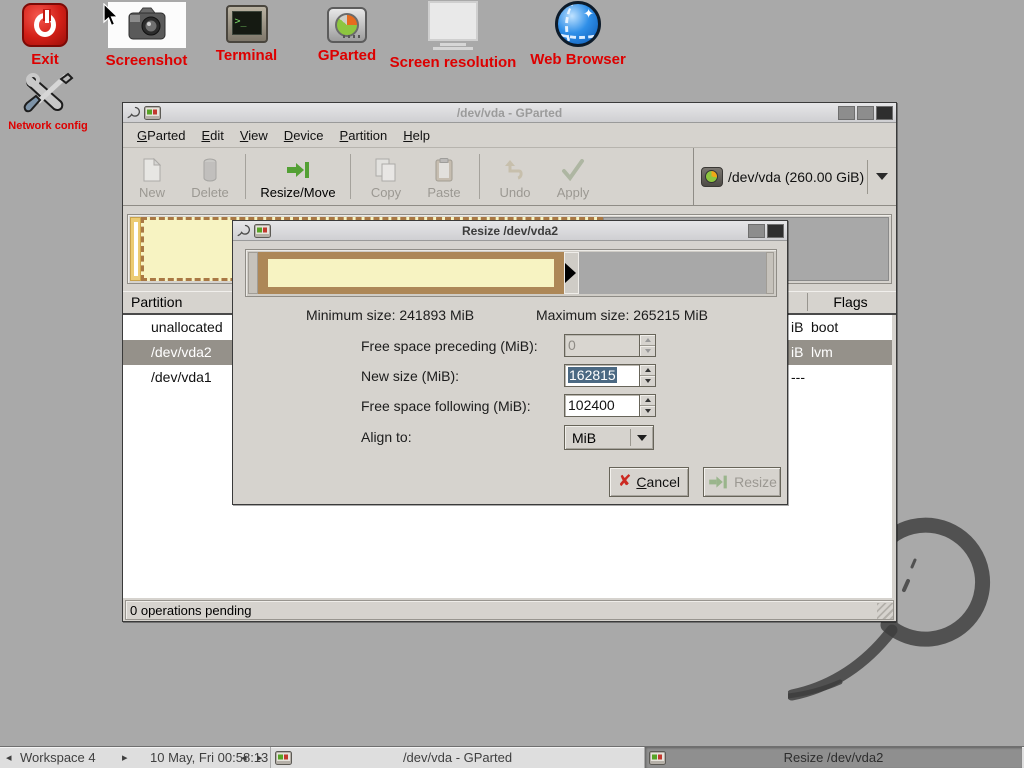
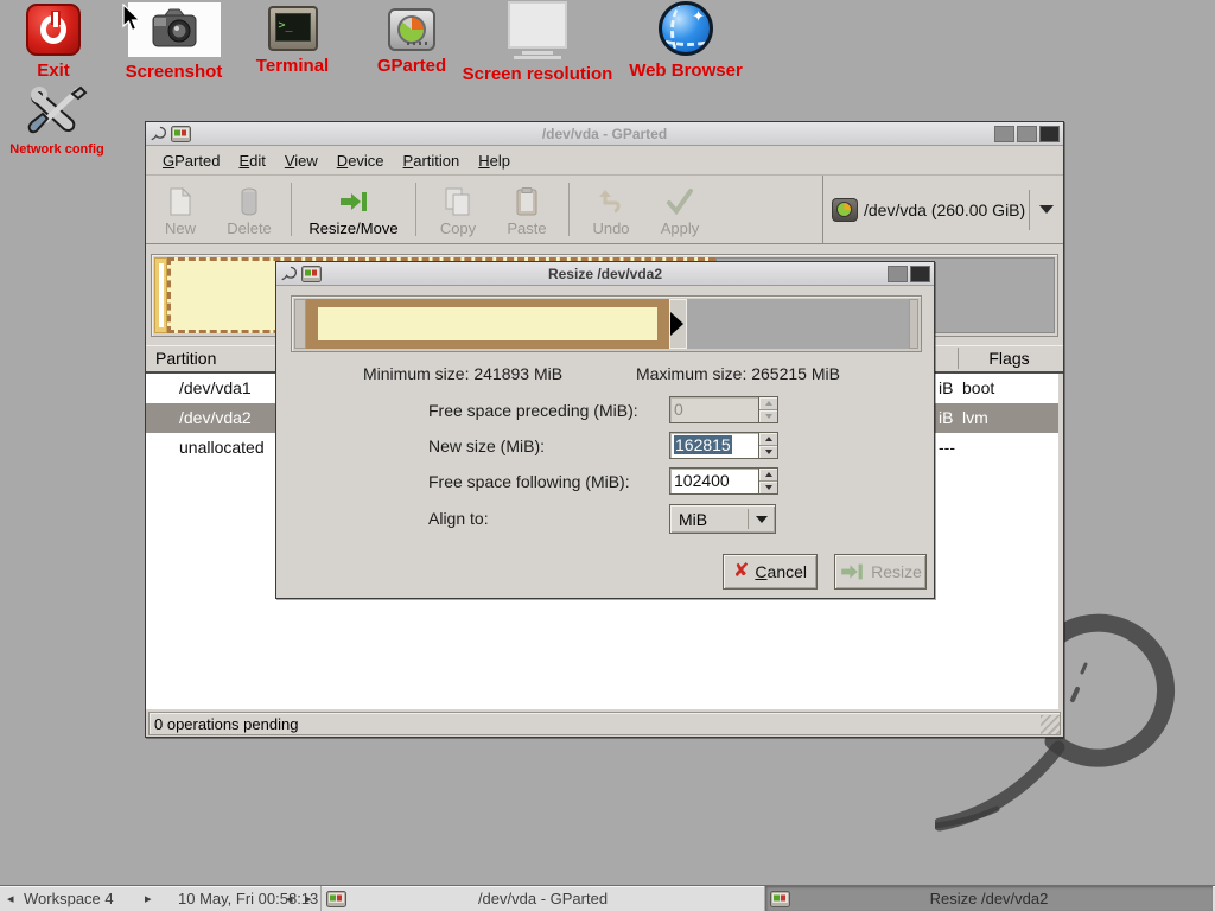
  Exit
  Screenshot
  >_
  Terminal
  GParted
  Screen resolution
  ✦
  Web Browser
  Network config
  /dev/vda - GParted
  GParted
  Edit
  View
  Device
  Partition
  Help
  New
  Delete
  Resize/Move
  Copy
  Paste
  Undo
  Apply
  /dev/vda (260.00 GiB)
  Partition
  Flags
- unallocated
+ /dev/vda1
  iB
  boot
  /dev/vda2
  iB
  lvm
- /dev/vda1
+ unallocated
  ---
  0 operations pending
  Resize /dev/vda2
  Minimum size: 241893 MiB
  Maximum size: 265215 MiB
  Free space preceding (MiB):
  0
  New size (MiB):
  162815
  Free space following (MiB):
  102400
  Align to:
  MiB
  ✘
  Cancel
  Resize
  ◂
  Workspace 4
  ▸
  10 May, Fri 00:58:13
  ◂
  ▸
  /dev/vda - GParted
  Resize /dev/vda2
